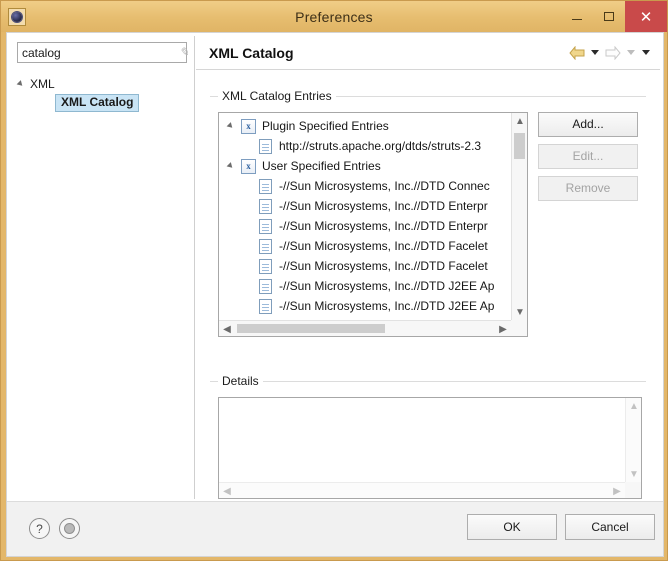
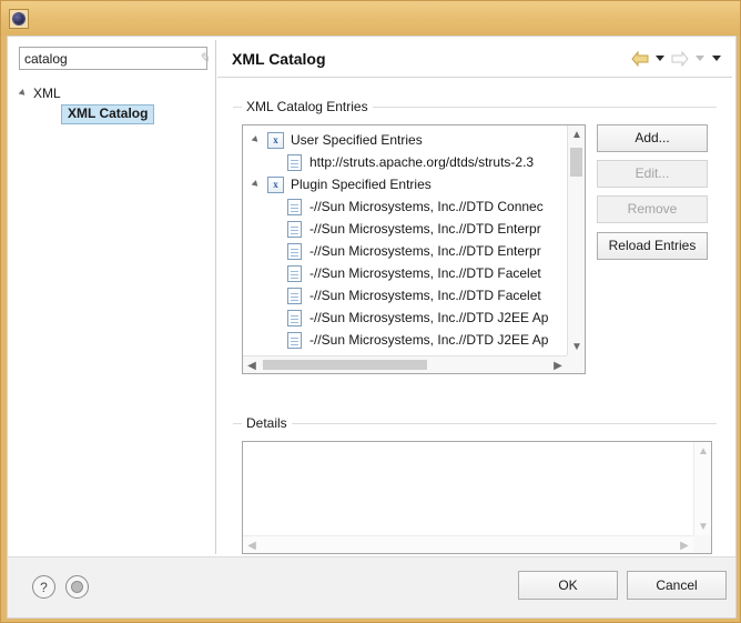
- Preferences
- ✕
  catalog
  ✎
  XML
  XML Catalog
  XML Catalog
  XML Catalog Entries
  x
- Plugin Specified Entries
+ User Specified Entries
  http://struts.apache.org/dtds/struts-2.3
  x
- User Specified Entries
+ Plugin Specified Entries
  -//Sun Microsystems, Inc.//DTD Connec
  -//Sun Microsystems, Inc.//DTD Enterpr
  -//Sun Microsystems, Inc.//DTD Enterpr
  -//Sun Microsystems, Inc.//DTD Facelet
  -//Sun Microsystems, Inc.//DTD Facelet
  -//Sun Microsystems, Inc.//DTD J2EE Ap
  -//Sun Microsystems, Inc.//DTD J2EE Ap
  ▲
  ▼
  ◀
  ▶
  Add...
  Edit...
  Remove
+ Reload Entries
  Details
  ▲
  ▼
  ◀
  ▶
  ?
  OK
  Cancel
